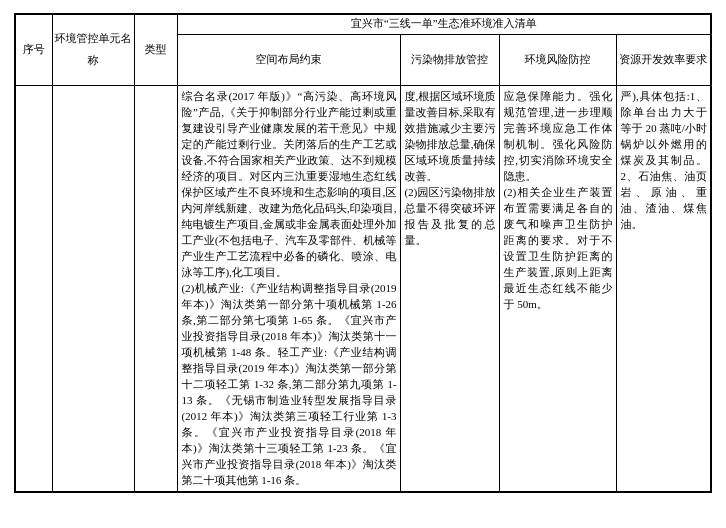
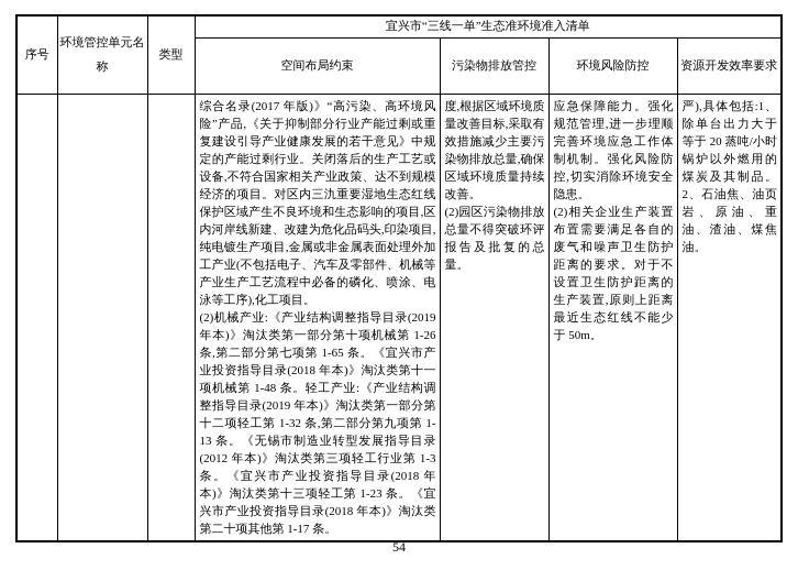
  序号	环境管控单元名称	类型	宜兴市“三线一单”生态准环境准入清单
  空间布局约束	污染物排放管控	环境风险防控	资源开发效率要求
- 			综合名录(2017 年版)》“高污染、高环境风险”产品,《关于抑制部分行业产能过剩或重复建设引导产业健康发展的若干意见》中规定的产能过剩行业。关闭落后的生产工艺或设备,不符合国家相关产业政策、达不到规模经济的项目。对区内三氿重要湿地生态红线保护区域产生不良环境和生态影响的项目,区内河岸线新建、改建为危化品码头,印染项目,纯电镀生产项目,金属或非金属表面处理外加工产业(不包括电子、汽车及零部件、机械等产业生产工艺流程中必备的磷化、喷涂、电泳等工序),化工项目。 (2)机械产业:《产业结构调整指导目录(2019 年本)》淘汰类第一部分第十项机械第 1-26 条,第二部分第七项第 1-65 条。《宜兴市产业投资指导目录(2018 年本)》淘汰类第十一项机械第 1-48 条。轻工产业:《产业结构调整指导目录(2019 年本)》淘汰类第一部分第十二项轻工第 1-32 条,第二部分第九项第 1-13 条。《无锡市制造业转型发展指导目录(2012 年本)》淘汰类第三项轻工行业第 1-3 条。《宜兴市产业投资指导目录(2018 年本)》淘汰类第十三项轻工第 1-23 条。《宜兴市产业投资指导目录(2018 年本)》淘汰类第二十项其他第 1-16 条。	度,根据区域环境质量改善目标,采取有效措施减少主要污染物排放总量,确保区域环境质量持续改善。 (2)园区污染物排放总量不得突破环评报告及批复的总量。	应急保障能力。强化规范管理,进一步理顺完善环境应急工作体制机制。强化风险防控,切实消除环境安全隐患。 (2)相关企业生产装置布置需要满足各自的废气和噪声卫生防护距离的要求。对于不设置卫生防护距离的生产装置,原则上距离最近生态红线不能少于 50m。	严),具体包括:1、除单台出力大于等于 20 蒸吨/小时锅炉以外燃用的煤炭及其制品。2、石油焦、油页岩、原油、重油、渣油、煤焦油。
+ 			综合名录(2017 年版)》“高污染、高环境风险”产品,《关于抑制部分行业产能过剩或重复建设引导产业健康发展的若干意见》中规定的产能过剩行业。关闭落后的生产工艺或设备,不符合国家相关产业政策、达不到规模经济的项目。对区内三氿重要湿地生态红线保护区域产生不良环境和生态影响的项目,区内河岸线新建、改建为危化品码头,印染项目,纯电镀生产项目,金属或非金属表面处理外加工产业(不包括电子、汽车及零部件、机械等产业生产工艺流程中必备的磷化、喷涂、电泳等工序),化工项目。 (2)机械产业:《产业结构调整指导目录(2019 年本)》淘汰类第一部分第十项机械第 1-26 条,第二部分第七项第 1-65 条。《宜兴市产业投资指导目录(2018 年本)》淘汰类第十一项机械第 1-48 条。轻工产业:《产业结构调整指导目录(2019 年本)》淘汰类第一部分第十二项轻工第 1-32 条,第二部分第九项第 1-13 条。《无锡市制造业转型发展指导目录(2012 年本)》淘汰类第三项轻工行业第 1-3 条。《宜兴市产业投资指导目录(2018 年本)》淘汰类第十三项轻工第 1-23 条。《宜兴市产业投资指导目录(2018 年本)》淘汰类第二十项其他第 1-17 条。	度,根据区域环境质量改善目标,采取有效措施减少主要污染物排放总量,确保区域环境质量持续改善。 (2)园区污染物排放总量不得突破环评报告及批复的总量。	应急保障能力。强化规范管理,进一步理顺完善环境应急工作体制机制。强化风险防控,切实消除环境安全隐患。 (2)相关企业生产装置布置需要满足各自的废气和噪声卫生防护距离的要求。对于不设置卫生防护距离的生产装置,原则上距离最近生态红线不能少于 50m。	严),具体包括:1、除单台出力大于等于 20 蒸吨/小时锅炉以外燃用的煤炭及其制品。2、石油焦、油页岩、原油、重油、渣油、煤焦油。
+ 54
